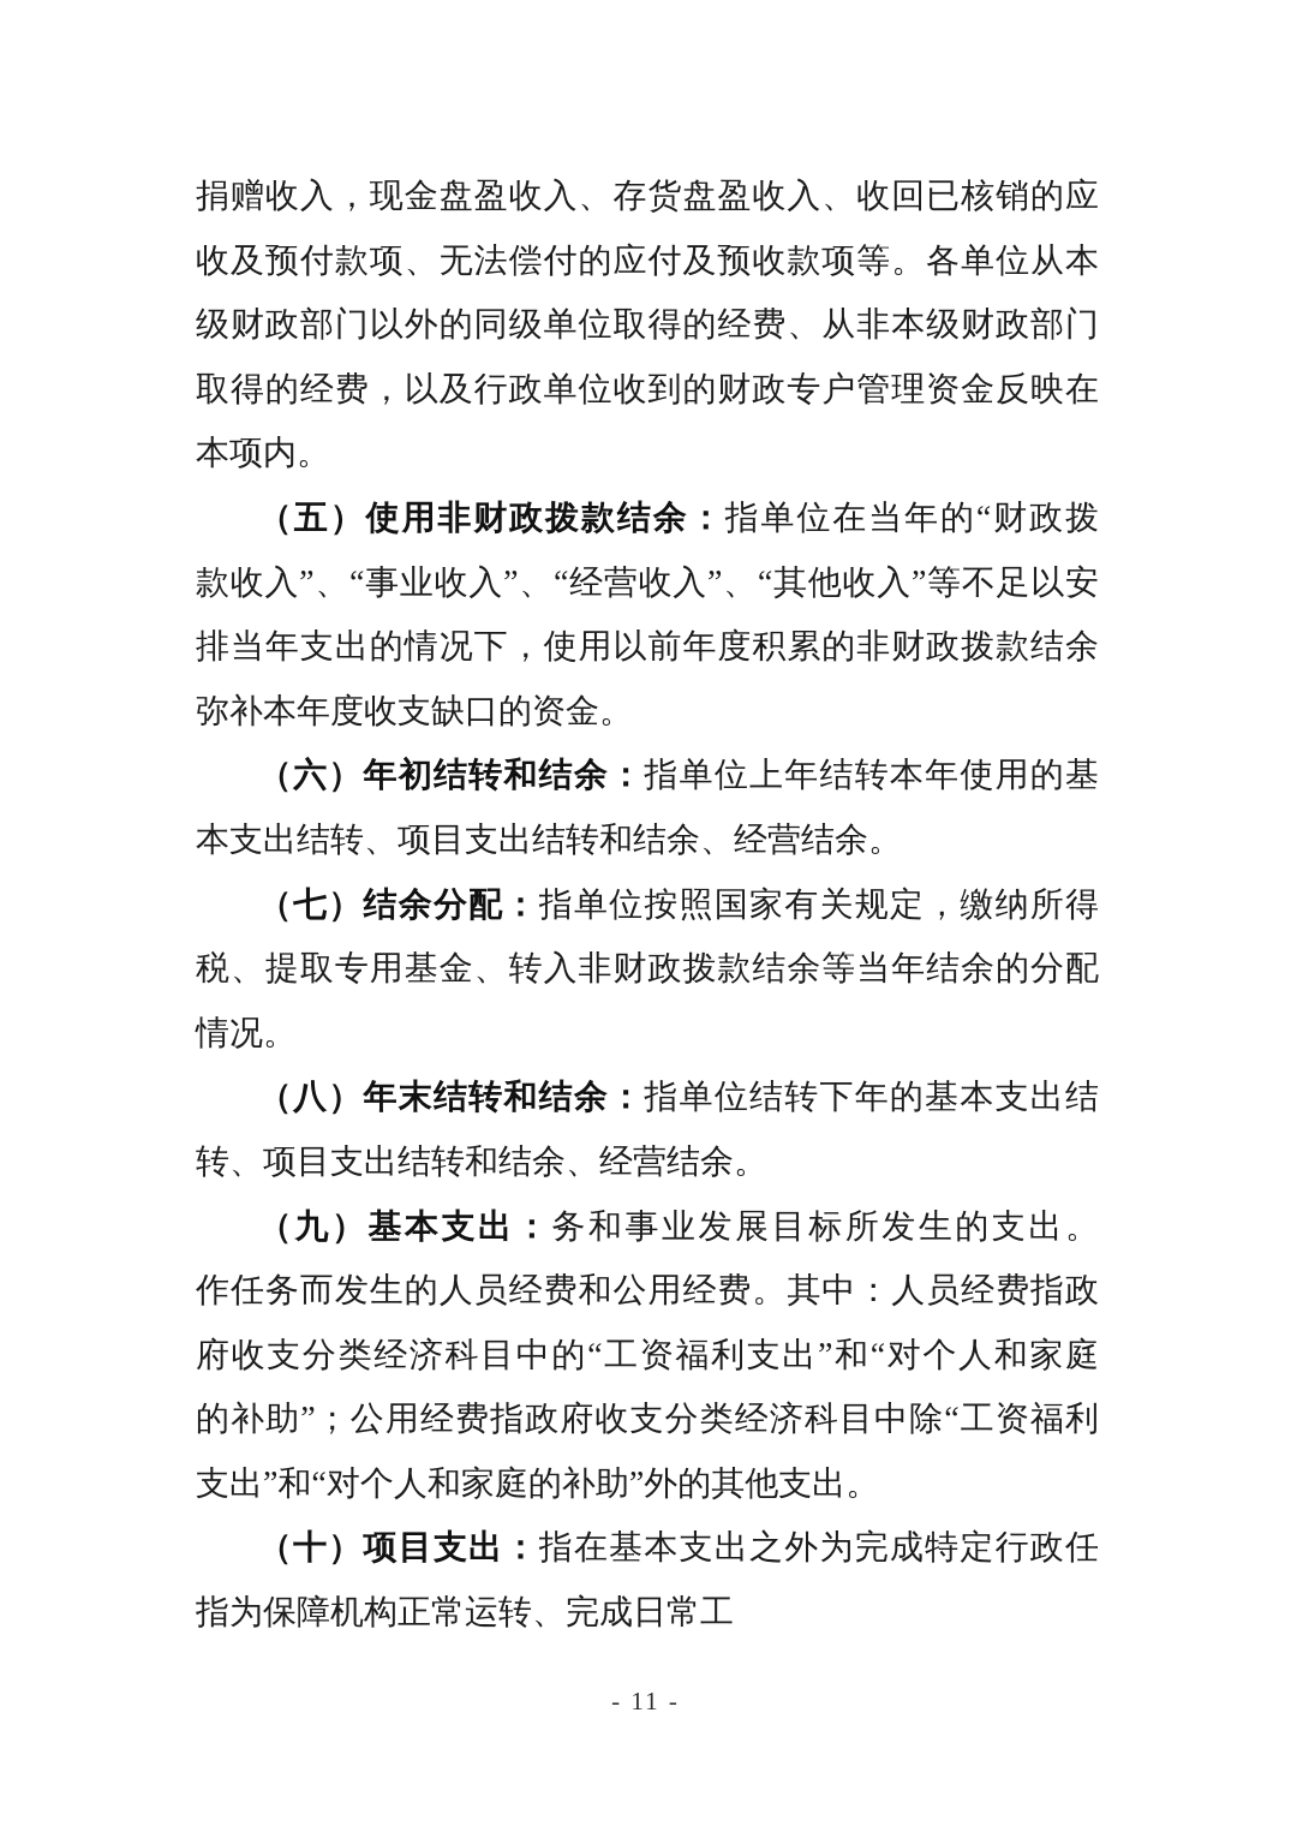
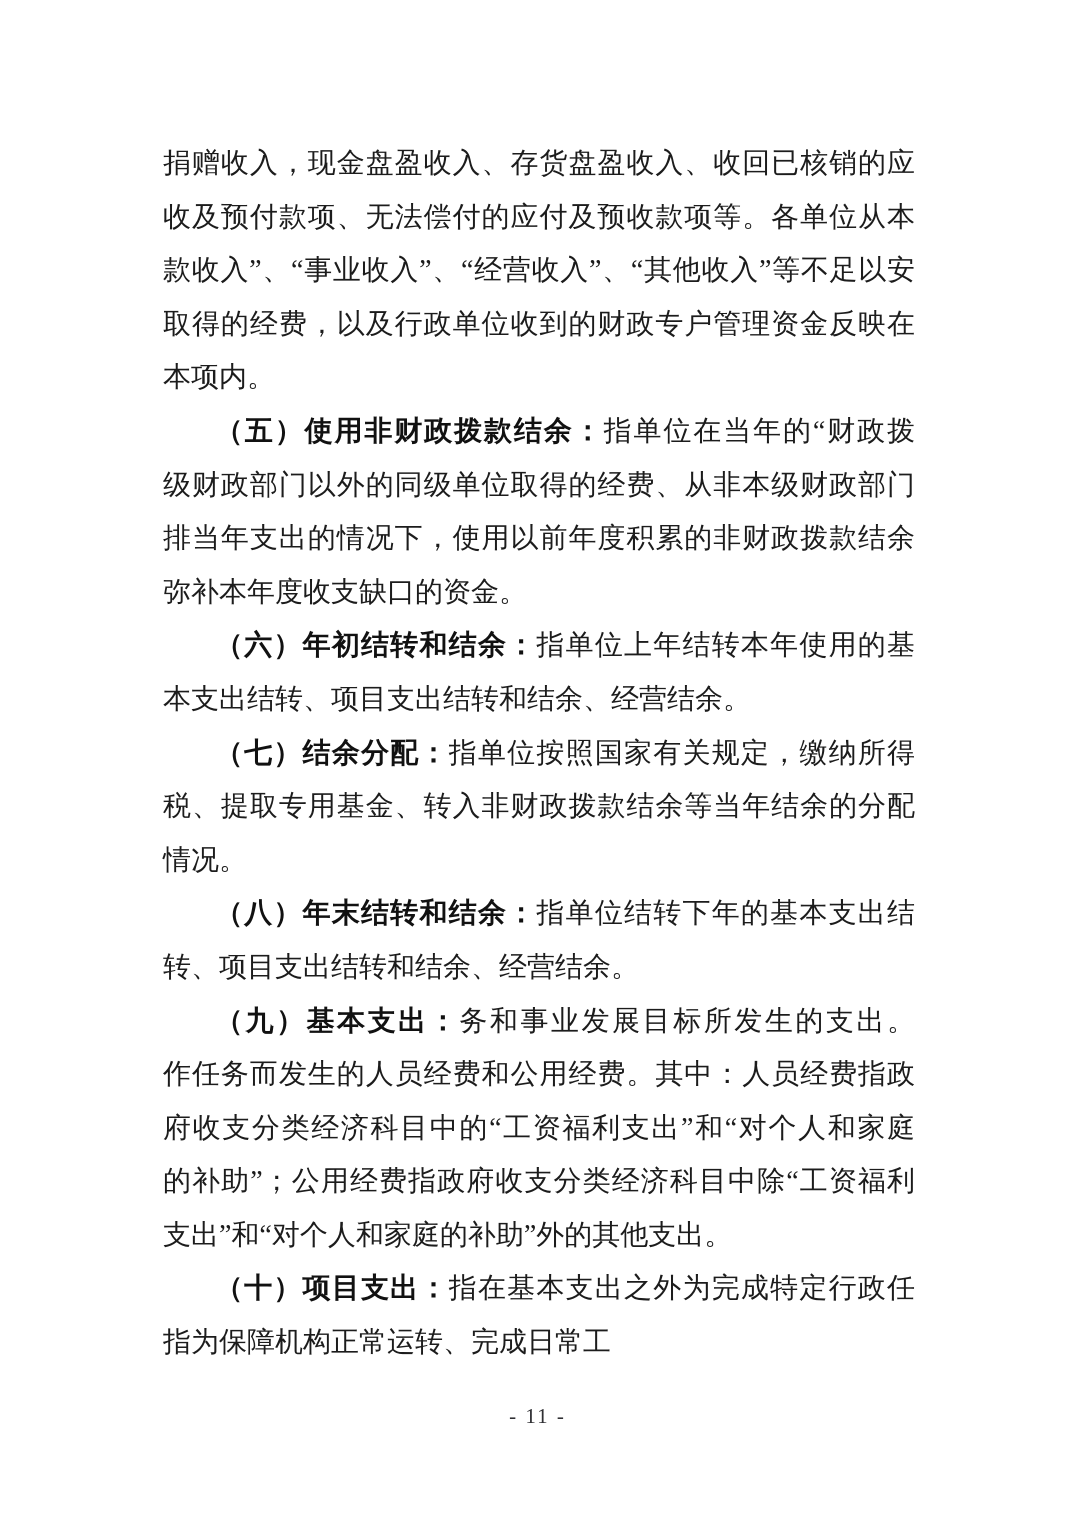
  捐赠收入，现金盘盈收入、存货盘盈收入、收回已核销的应
  收及预付款项、无法偿付的应付及预收款项等。各单位从本
- 级财政部门以外的同级单位取得的经费、从非本级财政部门
+ 款收入”、“事业收入”、“经营收入”、“其他收入”等不足以安
  取得的经费，以及行政单位收到的财政专户管理资金反映在
  本项内。
  （五）使用非财政拨款结余：指单位在当年的“财政拨
- 款收入”、“事业收入”、“经营收入”、“其他收入”等不足以安
+ 级财政部门以外的同级单位取得的经费、从非本级财政部门
  排当年支出的情况下，使用以前年度积累的非财政拨款结余
  弥补本年度收支缺口的资金。
  （六）年初结转和结余：指单位上年结转本年使用的基
  本支出结转、项目支出结转和结余、经营结余。
  （七）结余分配：指单位按照国家有关规定，缴纳所得
  税、提取专用基金、转入非财政拨款结余等当年结余的分配
  情况。
  （八）年末结转和结余：指单位结转下年的基本支出结
  转、项目支出结转和结余、经营结余。
  （九）基本支出：务和事业发展目标所发生的支出。
  作任务而发生的人员经费和公用经费。其中：人员经费指政
  府收支分类经济科目中的“工资福利支出”和“对个人和家庭
  的补助”；公用经费指政府收支分类经济科目中除“工资福利
  支出”和“对个人和家庭的补助”外的其他支出。
  （十）项目支出：指在基本支出之外为完成特定行政任
  指为保障机构正常运转、完成日常工
  - 11 -
